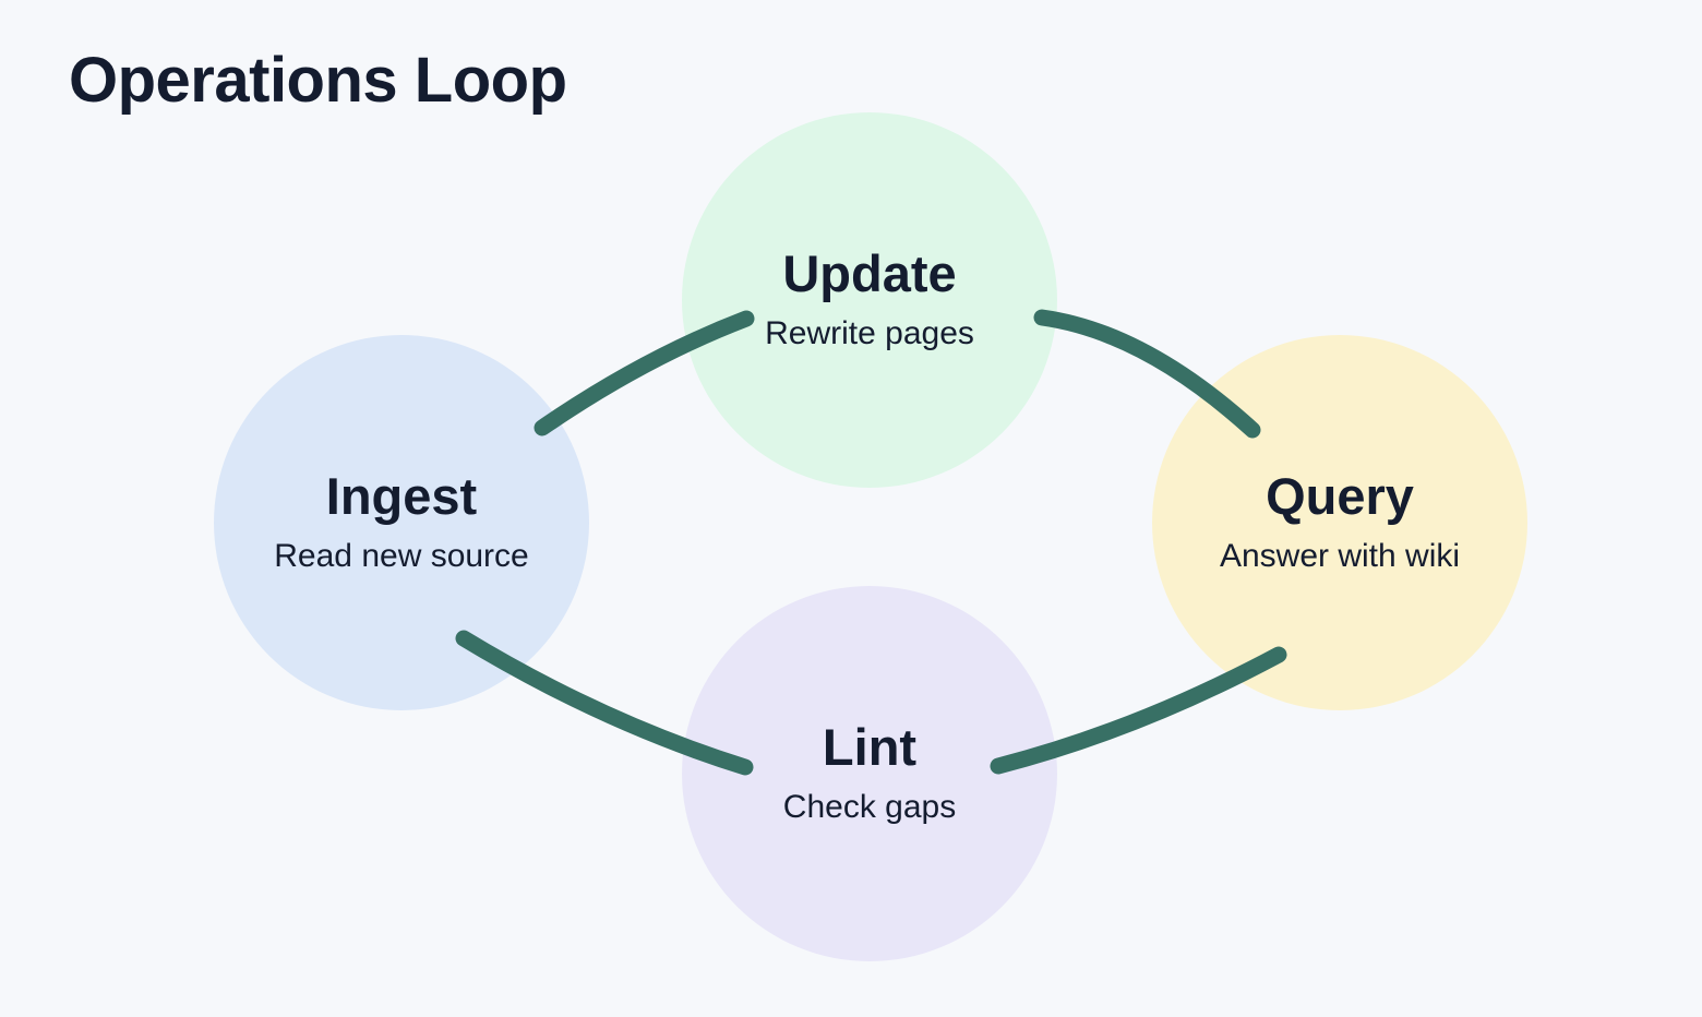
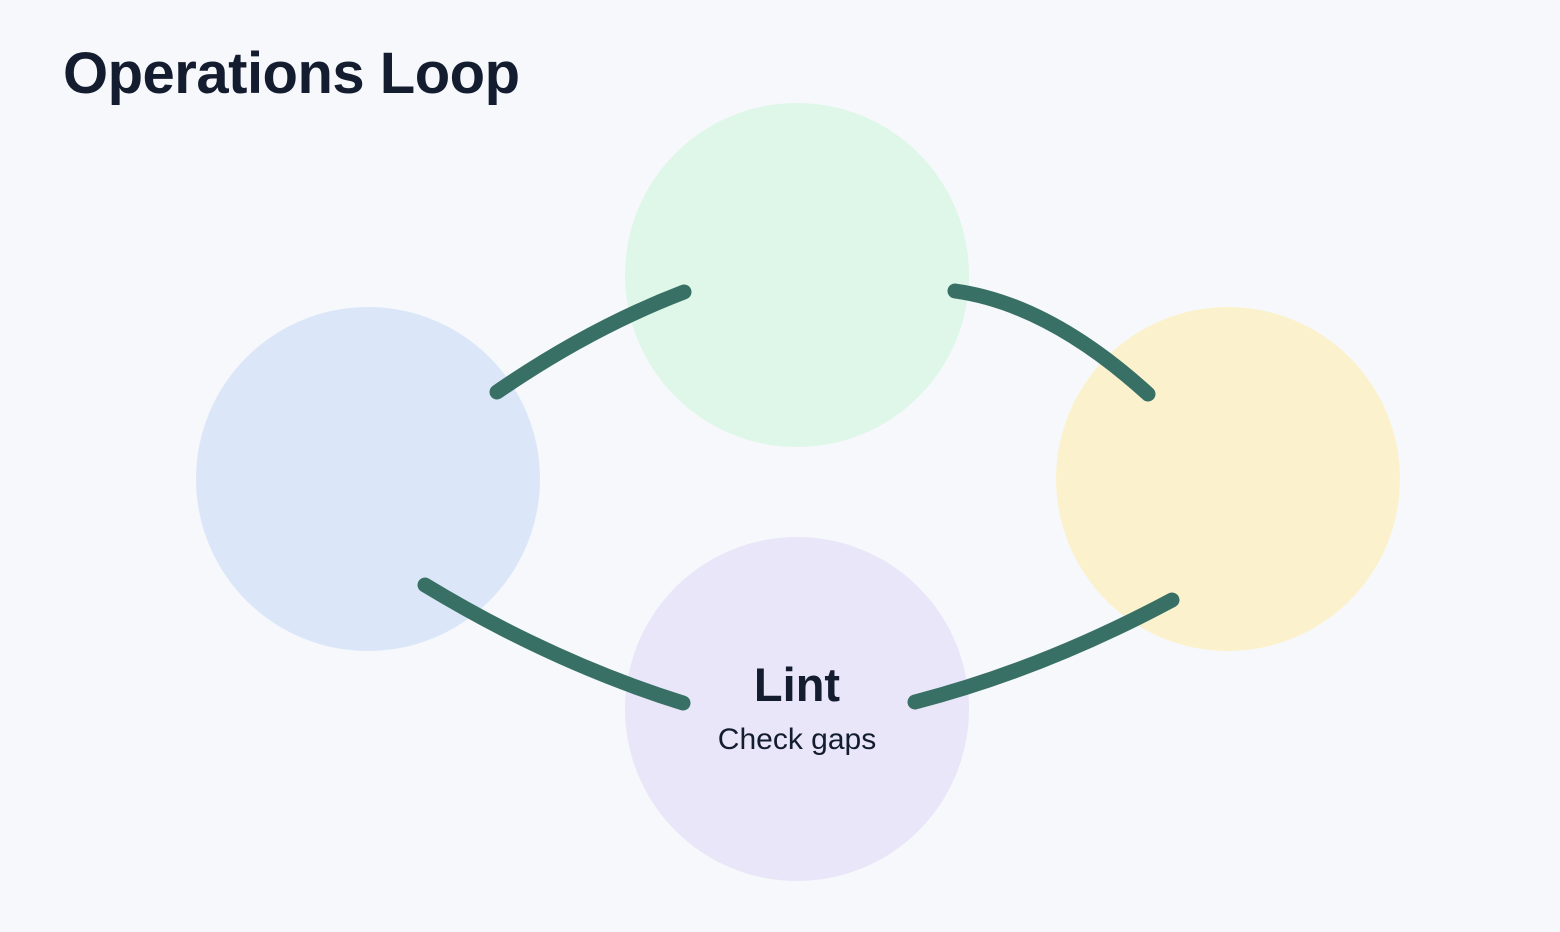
  Operations Loop
- Ingest
- Read new source
- Update
- Rewrite pages
- Query
- Answer with wiki
  Lint
  Check gaps
